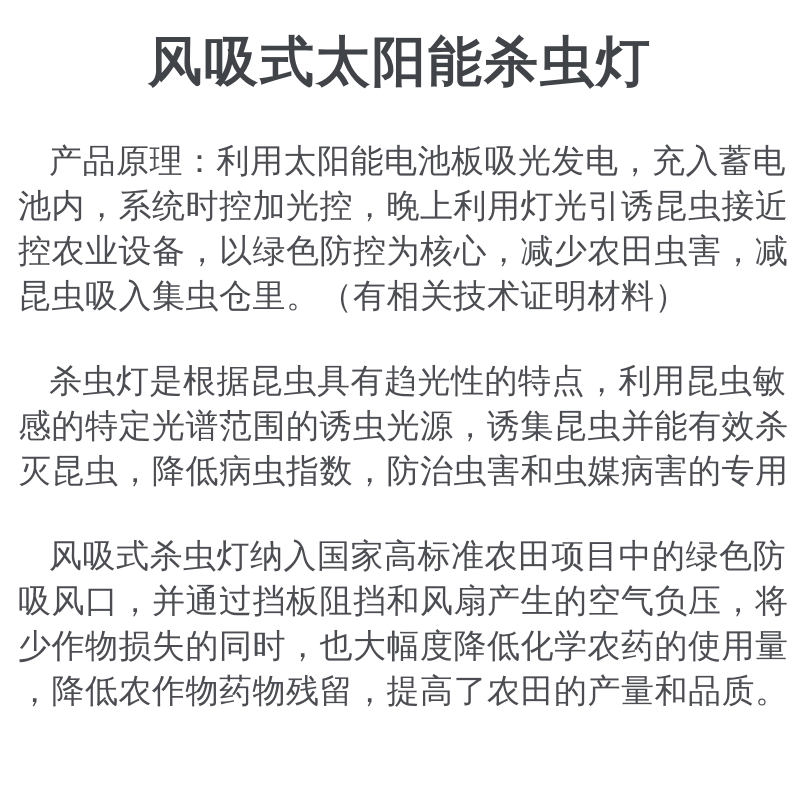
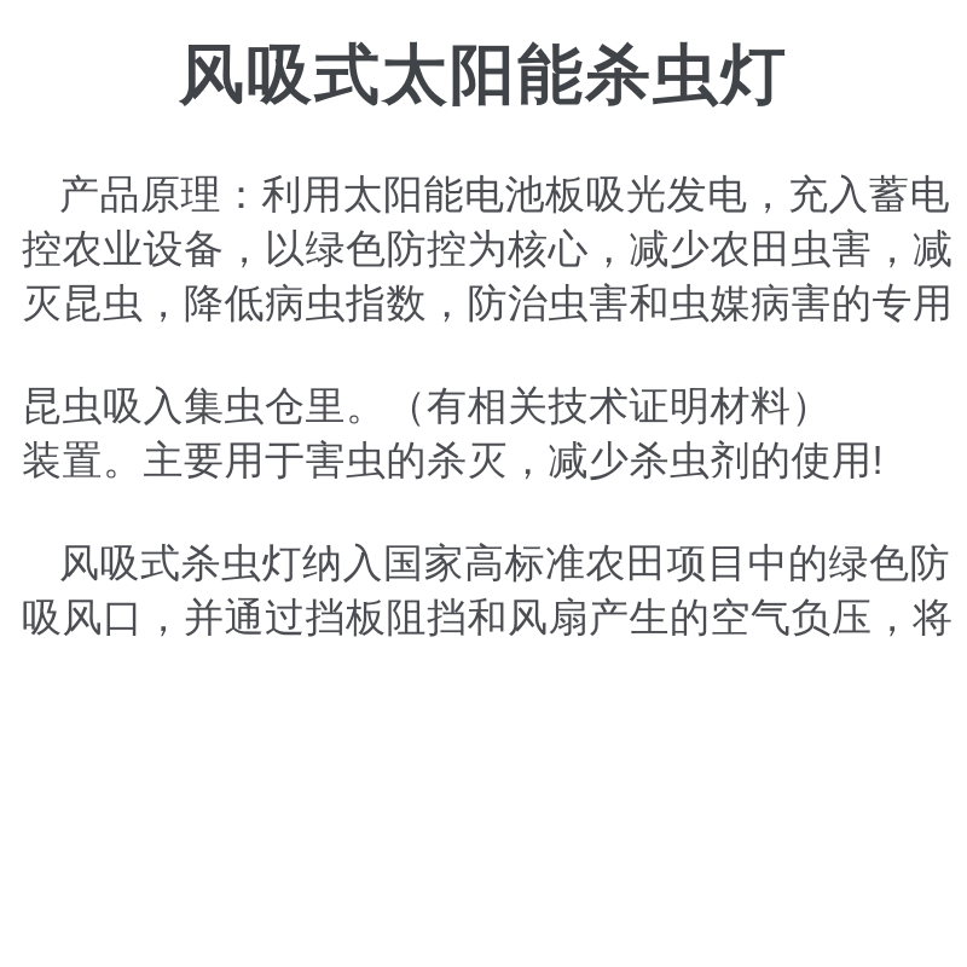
  风吸式太阳能杀虫灯
  产品原理：利用太阳能电池板吸光发电，充入蓄电
- 池内，系统时控加光控，晚上利用灯光引诱昆虫接近
  控农业设备，以绿色防控为核心，减少农田虫害，减
- 昆虫吸入集虫仓里。（有相关技术证明材料）
+ 灭昆虫，降低病虫指数，防治虫害和虫媒病害的专用
- 杀虫灯是根据昆虫具有趋光性的特点，利用昆虫敏
- 感的特定光谱范围的诱虫光源，诱集昆虫并能有效杀
- 灭昆虫，降低病虫指数，防治虫害和虫媒病害的专用
+ 昆虫吸入集虫仓里。（有相关技术证明材料）
+ 装置。主要用于害虫的杀灭，减少杀虫剂的使用!
  风吸式杀虫灯纳入国家高标准农田项目中的绿色防
  吸风口，并通过挡板阻挡和风扇产生的空气负压，将
- 少作物损失的同时，也大幅度降低化学农药的使用量
- ，降低农作物药物残留，提高了农田的产量和品质。
